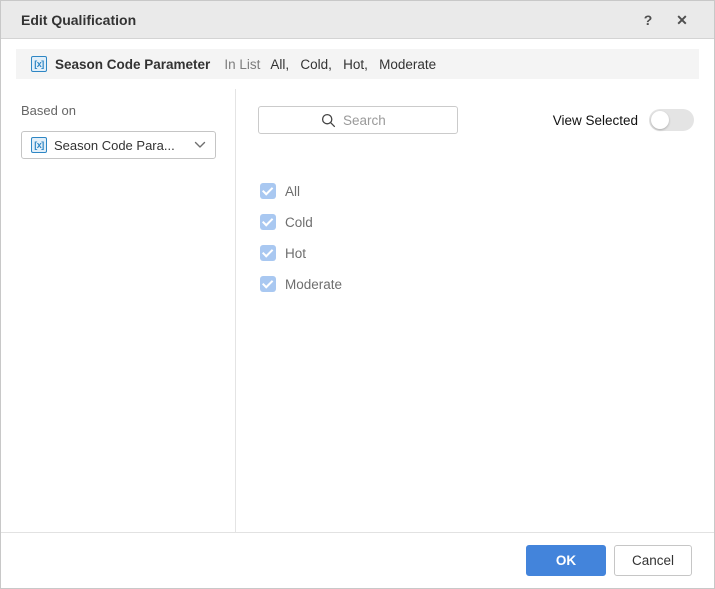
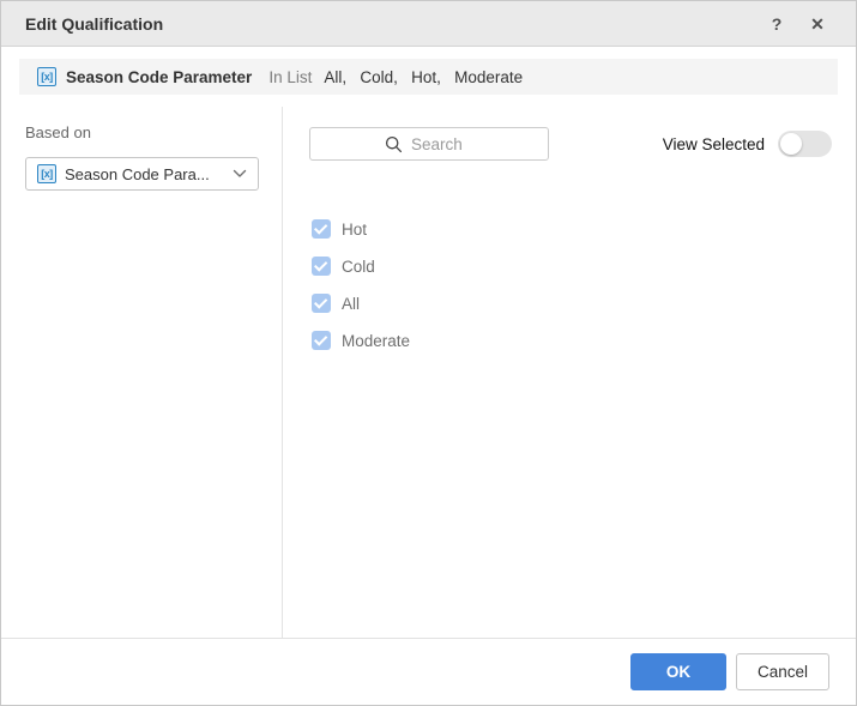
  Edit Qualification
  ?
  ✕
  [x]
  Season Code Parameter
  In List
  All, Cold, Hot, Moderate
  Based on
  [x]
  Season Code Para...
  Search
  View Selected
- All
+ Hot
  Cold
- Hot
+ All
  Moderate
  OK
  Cancel
